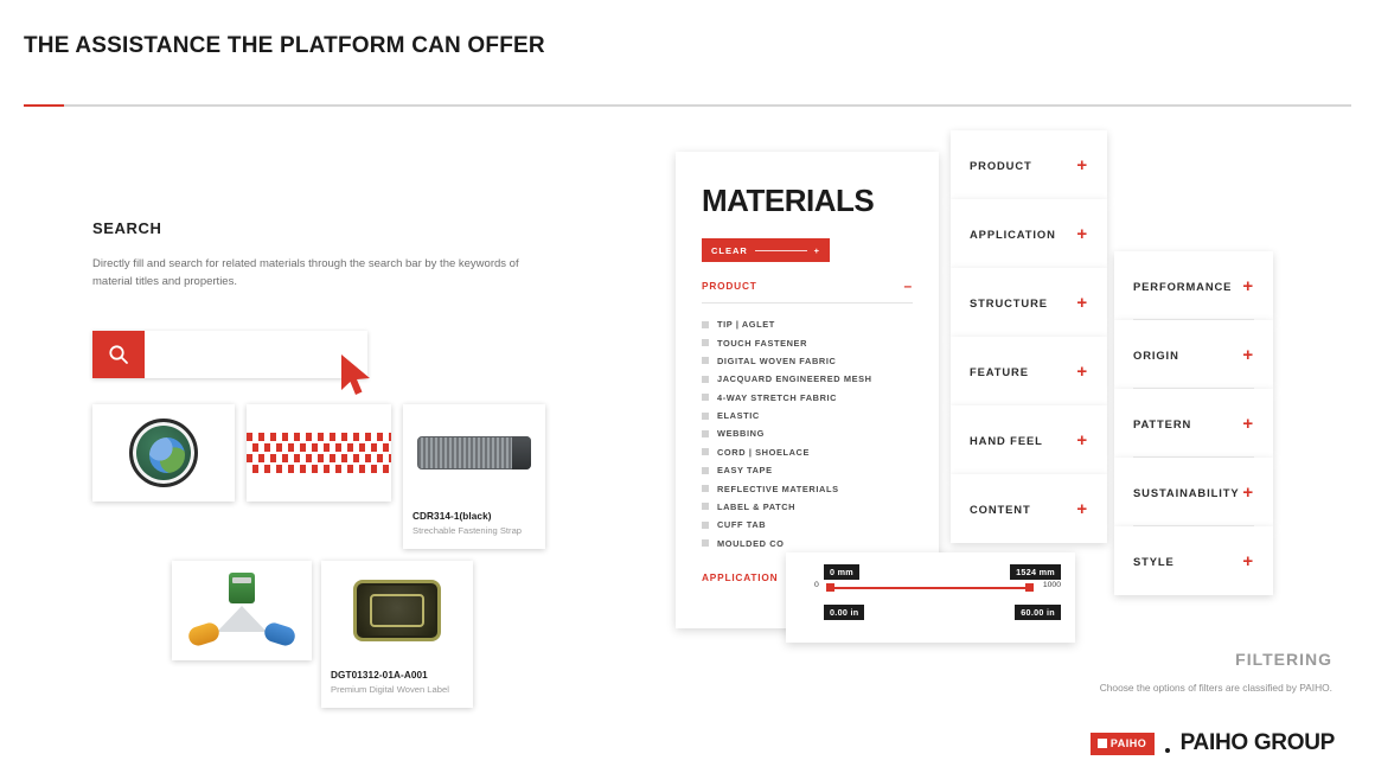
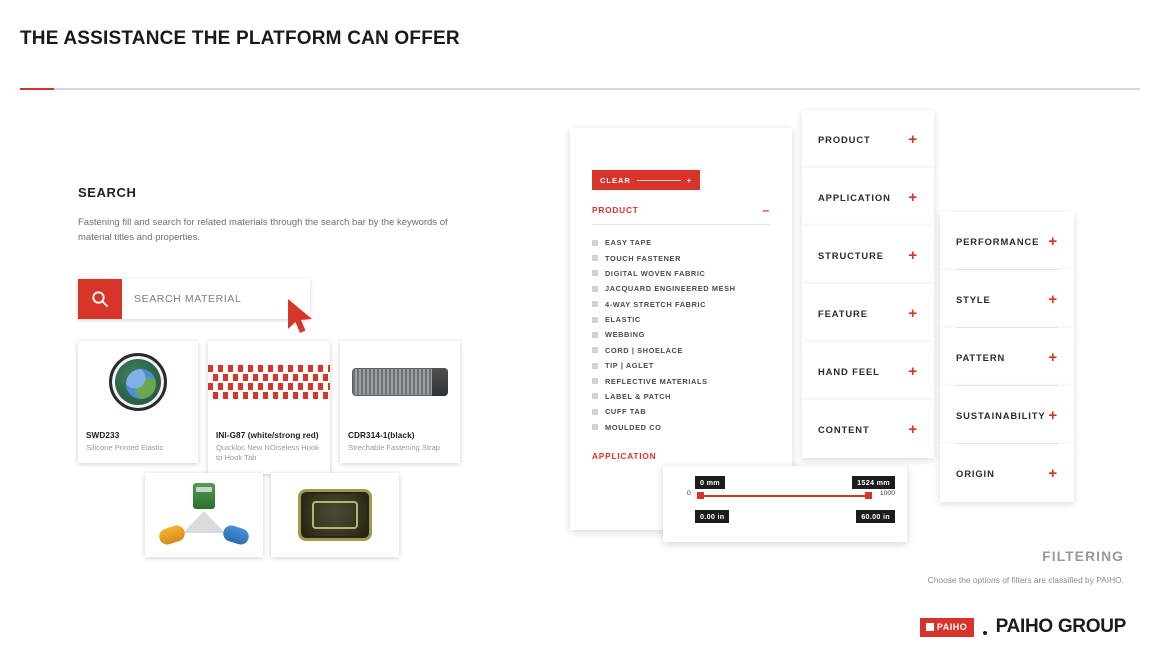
  THE ASSISTANCE THE PLATFORM CAN OFFER
  SEARCH
- Directly fill and search for related materials through the search bar by the keywords of material titles and properties.
+ Fastening fill and search for related materials through the search bar by the keywords of material titles and properties.
+ SEARCH MATERIAL
+ SWD233
+ Silicone Printed Elastic
+ INI-G87 (white/strong red)
+ Quickloc New NOiseless Hook to Hook Tab
  CDR314-1(black)
  Strechable Fastening Strap
- DGT01312-01A-A001
- Premium Digital Woven Label
- MATERIALS
  CLEAR
  +
  PRODUCT
  –
- TIP | AGLET
+ EASY TAPE
  TOUCH FASTENER
  DIGITAL WOVEN FABRIC
  JACQUARD ENGINEERED MESH
  4-WAY STRETCH FABRIC
  ELASTIC
  WEBBING
  CORD | SHOELACE
- EASY TAPE
+ TIP | AGLET
  REFLECTIVE MATERIALS
  LABEL & PATCH
  CUFF TAB
  MOULDED CO
  APPLICATION
  PRODUCT
  +
  APPLICATION
  +
  STRUCTURE
  +
  FEATURE
  +
  HAND FEEL
  +
  CONTENT
  +
  PERFORMANCE
  +
- ORIGIN
+ STYLE
  +
  PATTERN
  +
  SUSTAINABILITY
  +
- STYLE
+ ORIGIN
  +
  0 mm
  1524 mm
  0.00 in
  60.00 in
  FILTERING
  Choose the options of filters are classified by PAIHO.
  PAIHO
  PAIHO GROUP
